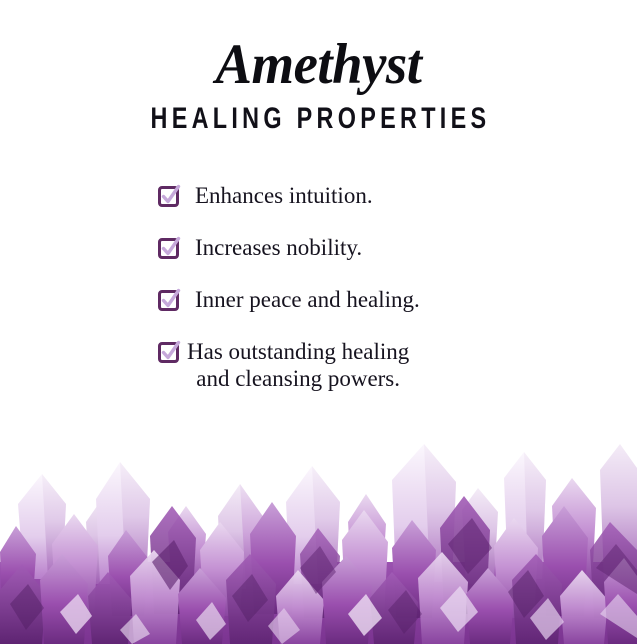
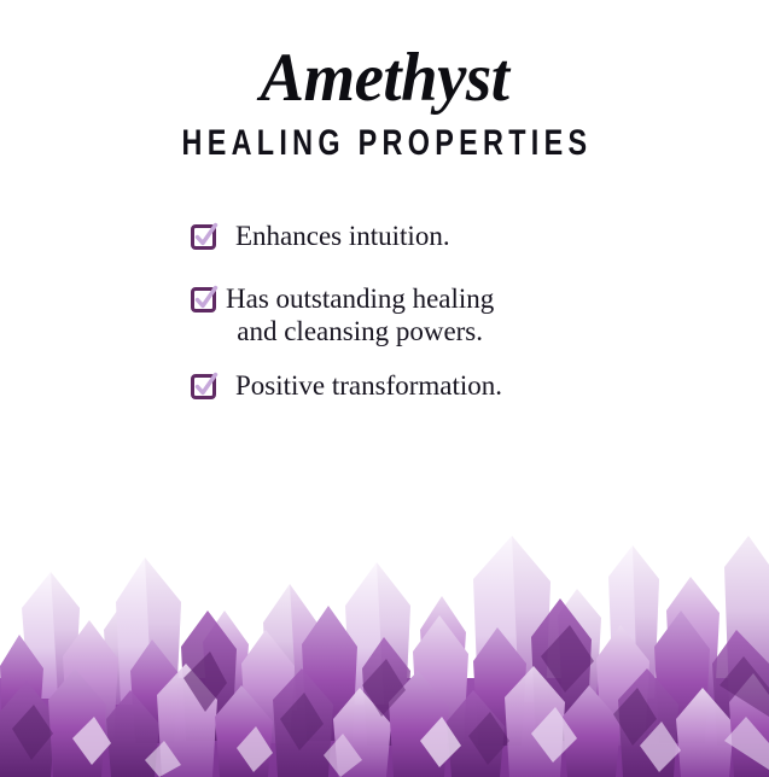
  Amethyst
  HEALING PROPERTIES
  Enhances intuition.
- Increases nobility.
- Inner peace and healing.
  Has outstanding healing
  and cleansing powers.
+ Positive transformation.
